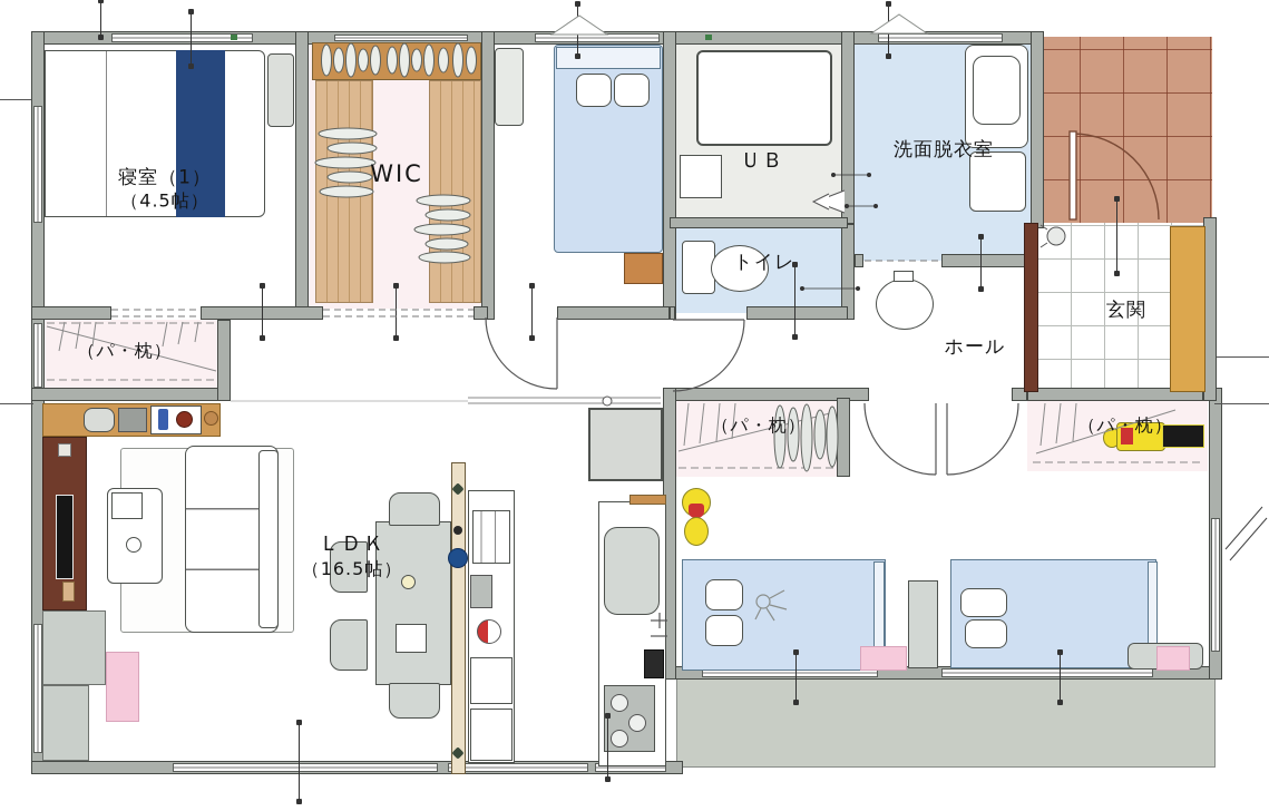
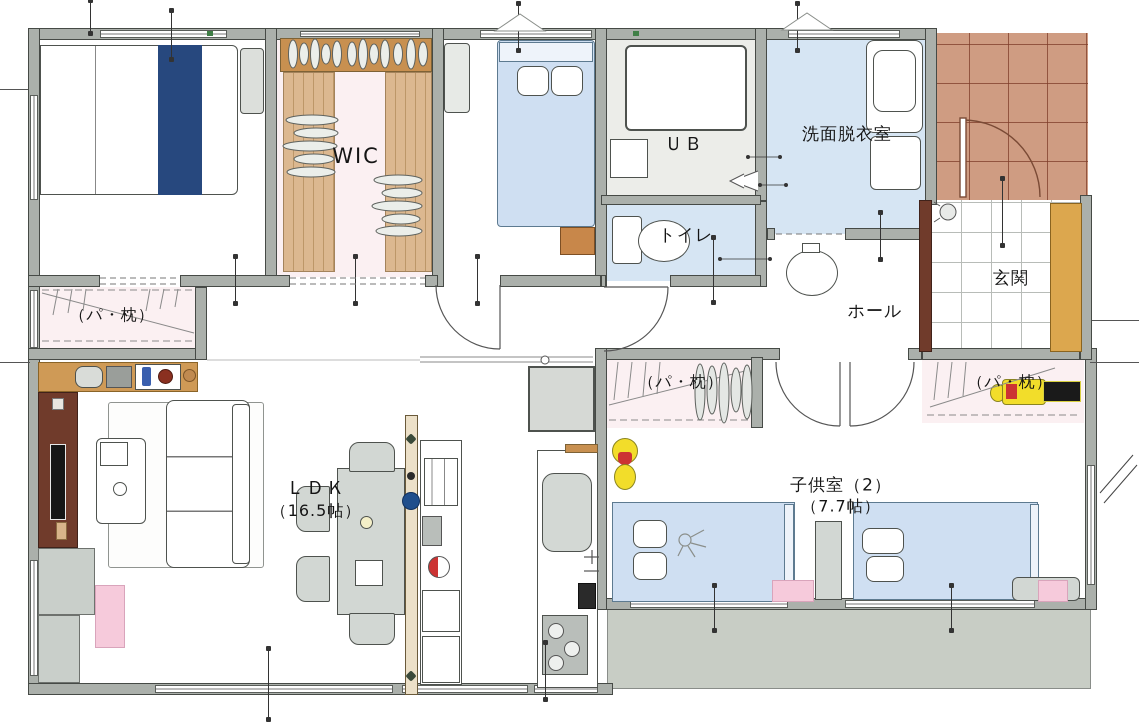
- 寝室（1）
- （4.5帖）
  WIC
  ＵＢ
  洗面脱衣室
  トイレ
  玄関
  ホール
  （パ・枕）
  ＬＤＫ
  （16.5帖）
  （パ・枕）
  （パ・枕）
+ 子供室（2）
+ （7.7帖）
